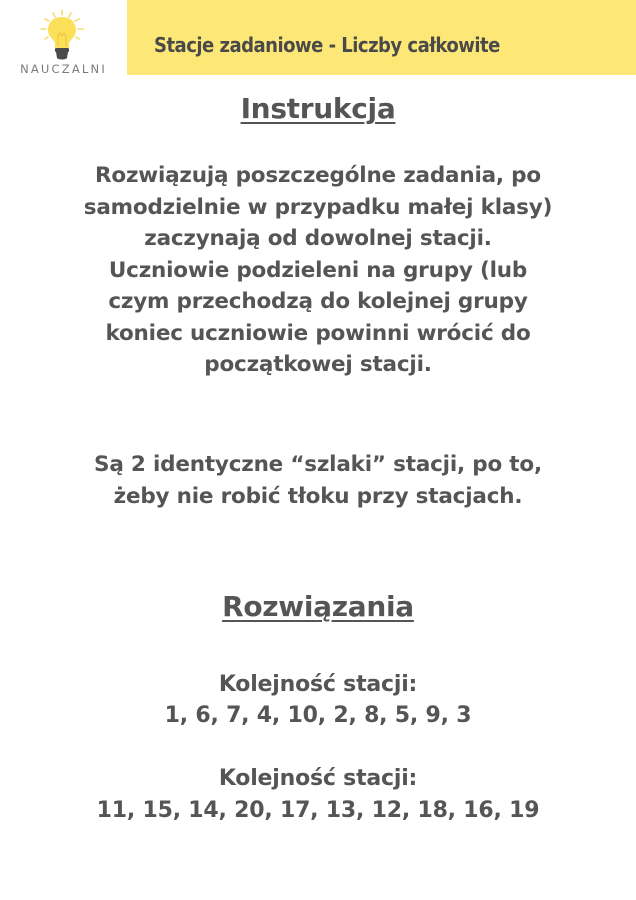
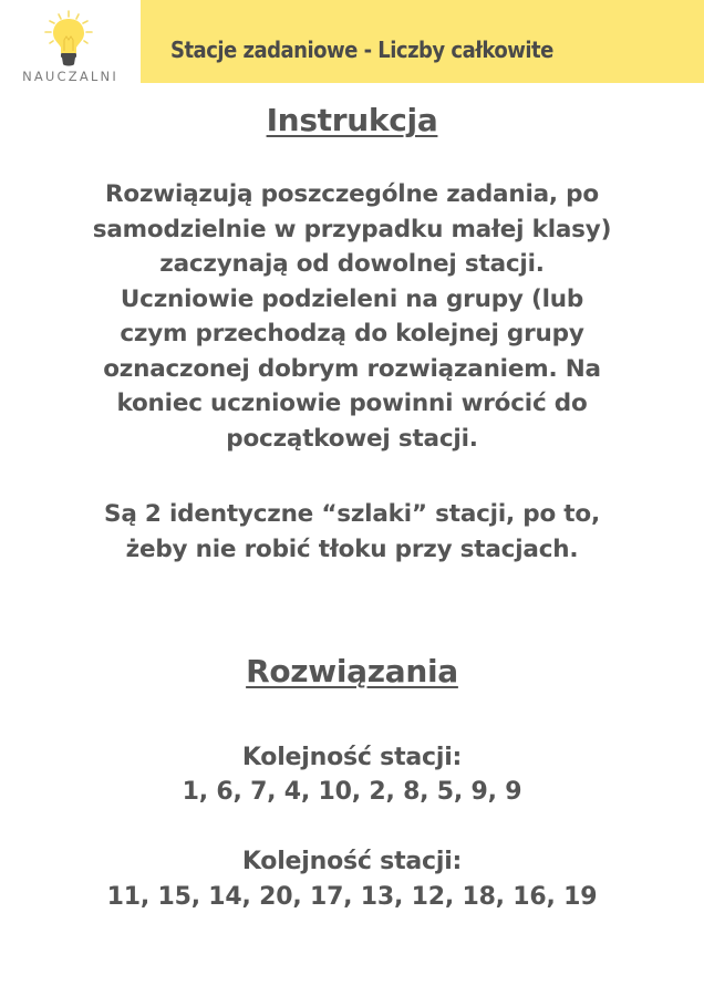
  NAUCZALNI
  Stacje zadaniowe - Liczby całkowite
  Instrukcja
  Rozwiązują poszczególne zadania, po
  samodzielnie w przypadku małej klasy)
  zaczynają od dowolnej stacji.
  Uczniowie podzieleni na grupy (lub
  czym przechodzą do kolejnej grupy
+ oznaczonej dobrym rozwiązaniem. Na
  koniec uczniowie powinni wrócić do
  początkowej stacji.
  Są 2 identyczne “szlaki” stacji, po to,
  żeby nie robić tłoku przy stacjach.
  Rozwiązania
  Kolejność stacji:
- 1, 6, 7, 4, 10, 2, 8, 5, 9, 3
+ 1, 6, 7, 4, 10, 2, 8, 5, 9, 9
  Kolejność stacji:
  11, 15, 14, 20, 17, 13, 12, 18, 16, 19
